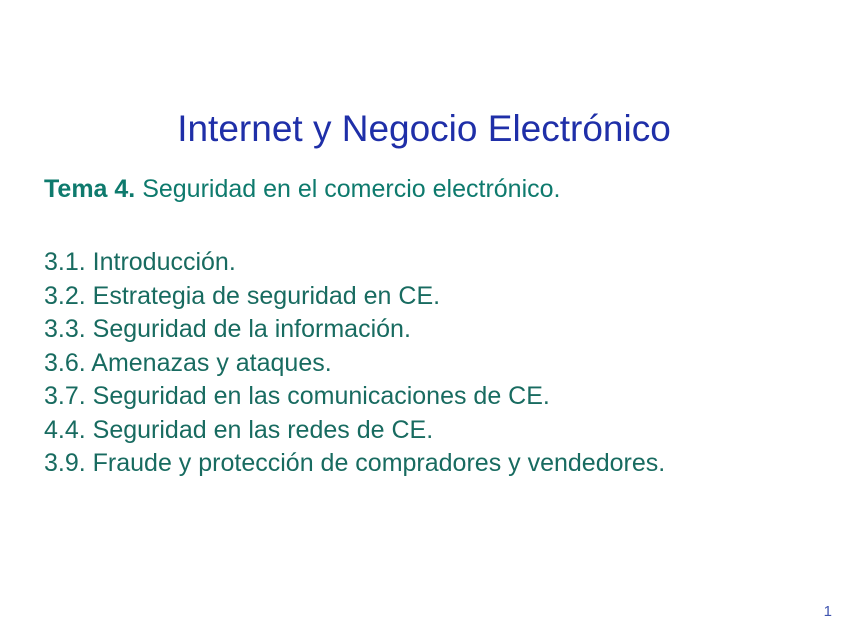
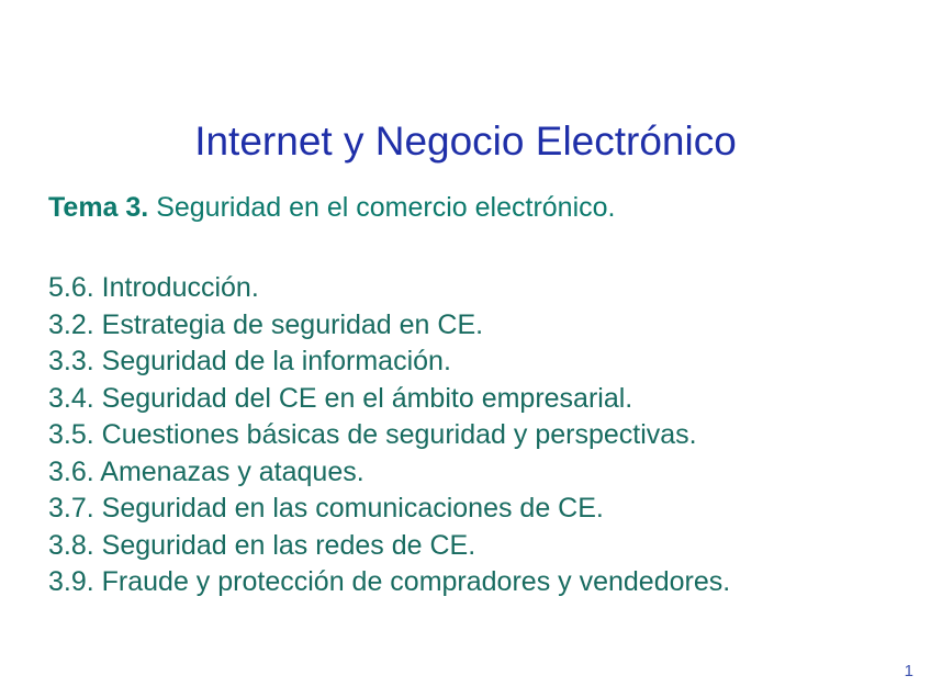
  Internet y Negocio Electrónico
- Tema 4. Seguridad en el comercio electrónico.
+ Tema 3. Seguridad en el comercio electrónico.
- 3.1. Introducción.
+ 5.6. Introducción.
  3.2. Estrategia de seguridad en CE.
  3.3. Seguridad de la información.
+ 3.4. Seguridad del CE en el ámbito empresarial.
+ 3.5. Cuestiones básicas de seguridad y perspectivas.
  3.6. Amenazas y ataques.
  3.7. Seguridad en las comunicaciones de CE.
- 4.4. Seguridad en las redes de CE.
+ 3.8. Seguridad en las redes de CE.
  3.9. Fraude y protección de compradores y vendedores.
  1
